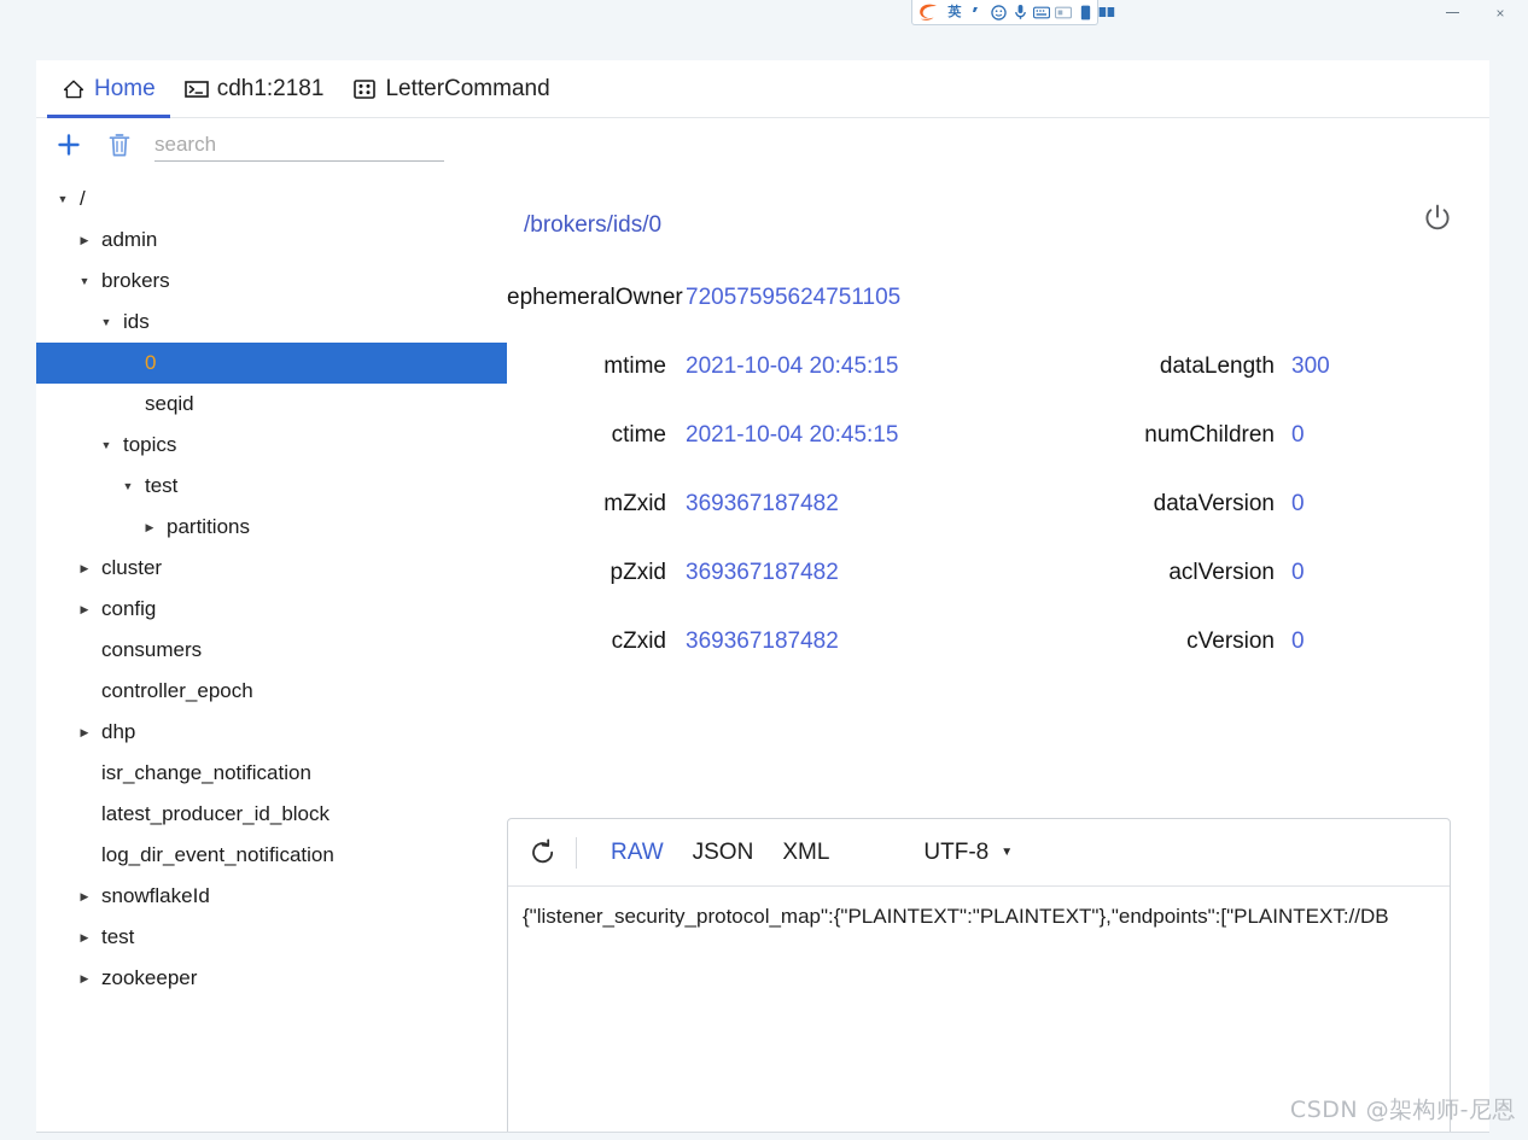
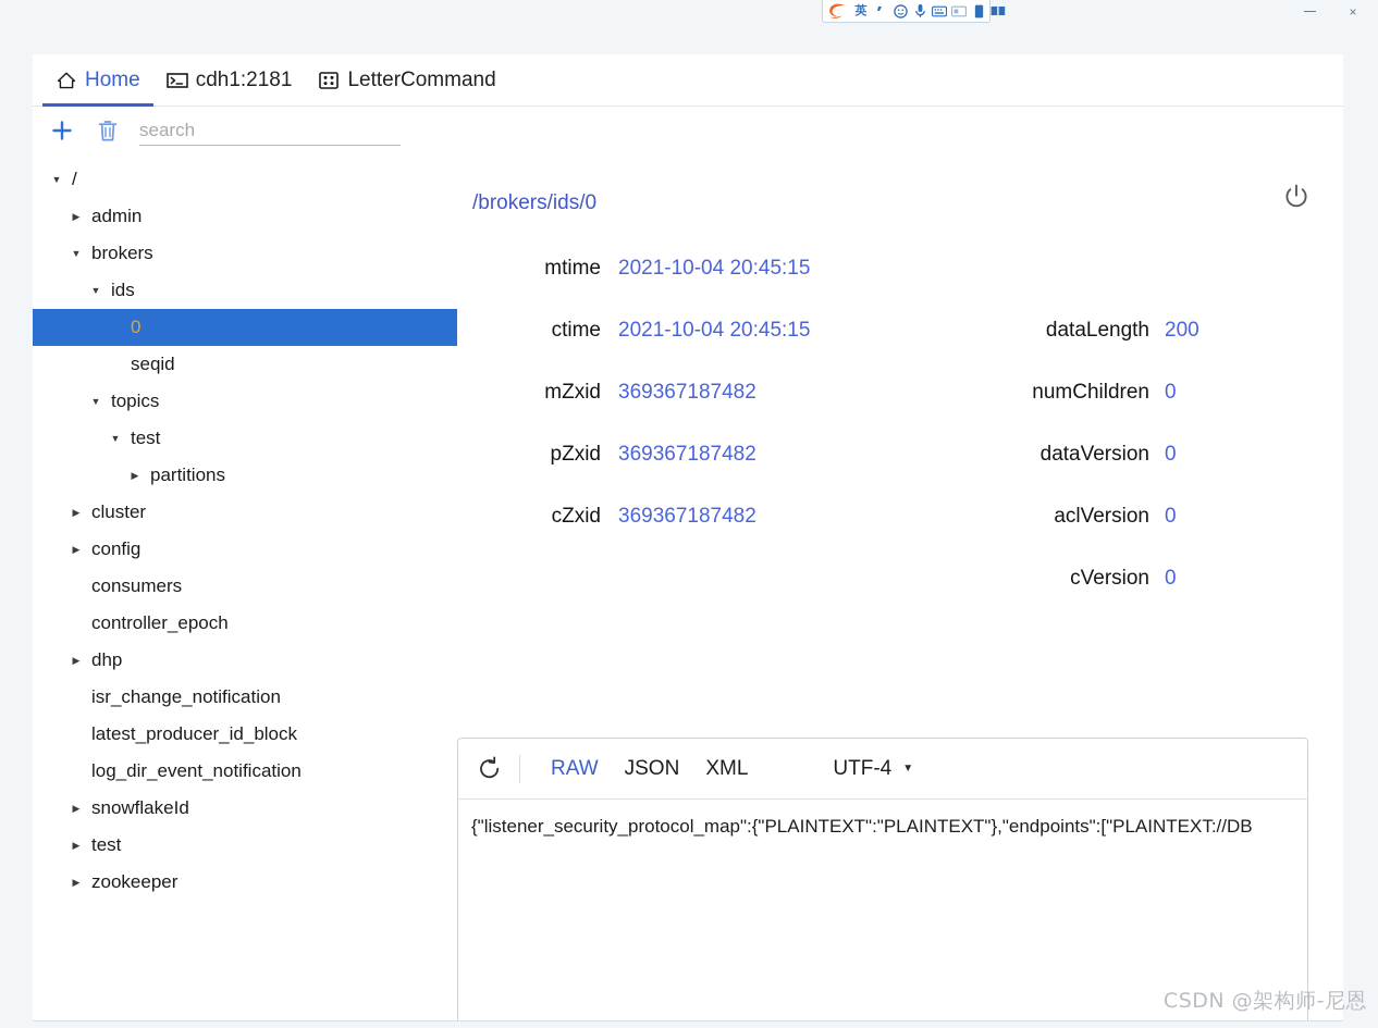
  英
  ×
  Home
  cdh1:2181
  LetterCommand
  search
  ▼
  /
  ▶
  admin
  ▼
  brokers
  ▼
  ids
  0
  seqid
  ▼
  topics
  ▼
  test
  ▶
  partitions
  ▶
  cluster
  ▶
  config
  consumers
  controller_epoch
  ▶
  dhp
  isr_change_notification
  latest_producer_id_block
  log_dir_event_notification
  ▶
  snowflakeId
  ▶
  test
  ▶
  zookeeper
  /brokers/ids/0
- ephemeralOwner
- 72057595624751105
  mtime
  2021-10-04 20:45:15
  ctime
  2021-10-04 20:45:15
  mZxid
  369367187482
  pZxid
  369367187482
  cZxid
  369367187482
  dataLength
- 300
+ 200
  numChildren
  0
  dataVersion
  0
  aclVersion
  0
  cVersion
  0
  RAW
  JSON
  XML
- UTF-8
+ UTF-4
  ▼
  {"listener_security_protocol_map":{"PLAINTEXT":"PLAINTEXT"},"endpoints":["PLAINTEXT://DB
  CSDN @架构师-尼恩
